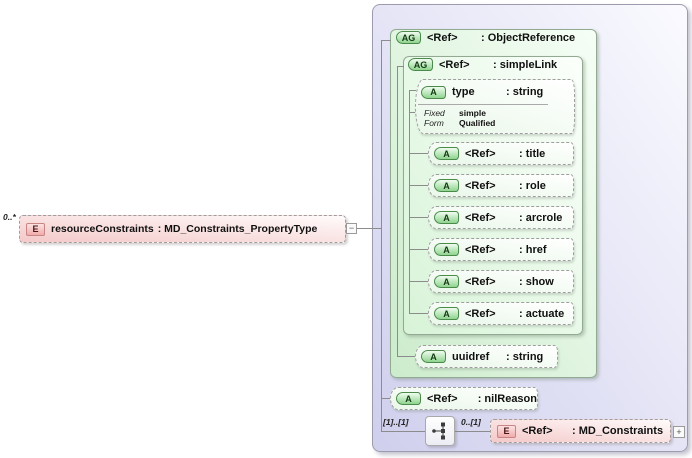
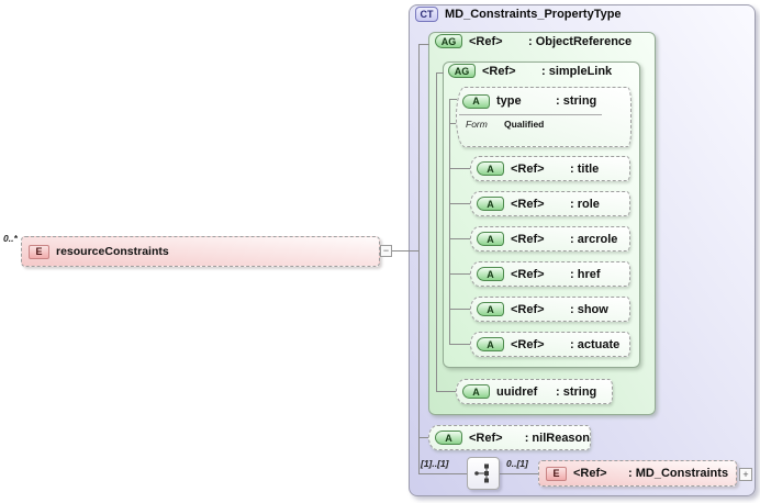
  0..*
  E
  resourceConstraints
- : MD_Constraints_PropertyType
  −
+ CT
+ MD_Constraints_PropertyType
  AG
  <Ref>
  : ObjectReference
  AG
  <Ref>
  : simpleLink
  A
  type
  : string
- Fixed
- simple
  Form
  Qualified
  A
  <Ref>
  : title
  A
  <Ref>
  : role
  A
  <Ref>
  : arcrole
  A
  <Ref>
  : href
  A
  <Ref>
  : show
  A
  <Ref>
  : actuate
  A
  uuidref
  : string
  A
  <Ref>
  : nilReason
  [1]..[1]
  0..[1]
  E
  <Ref>
  : MD_Constraints
  +
